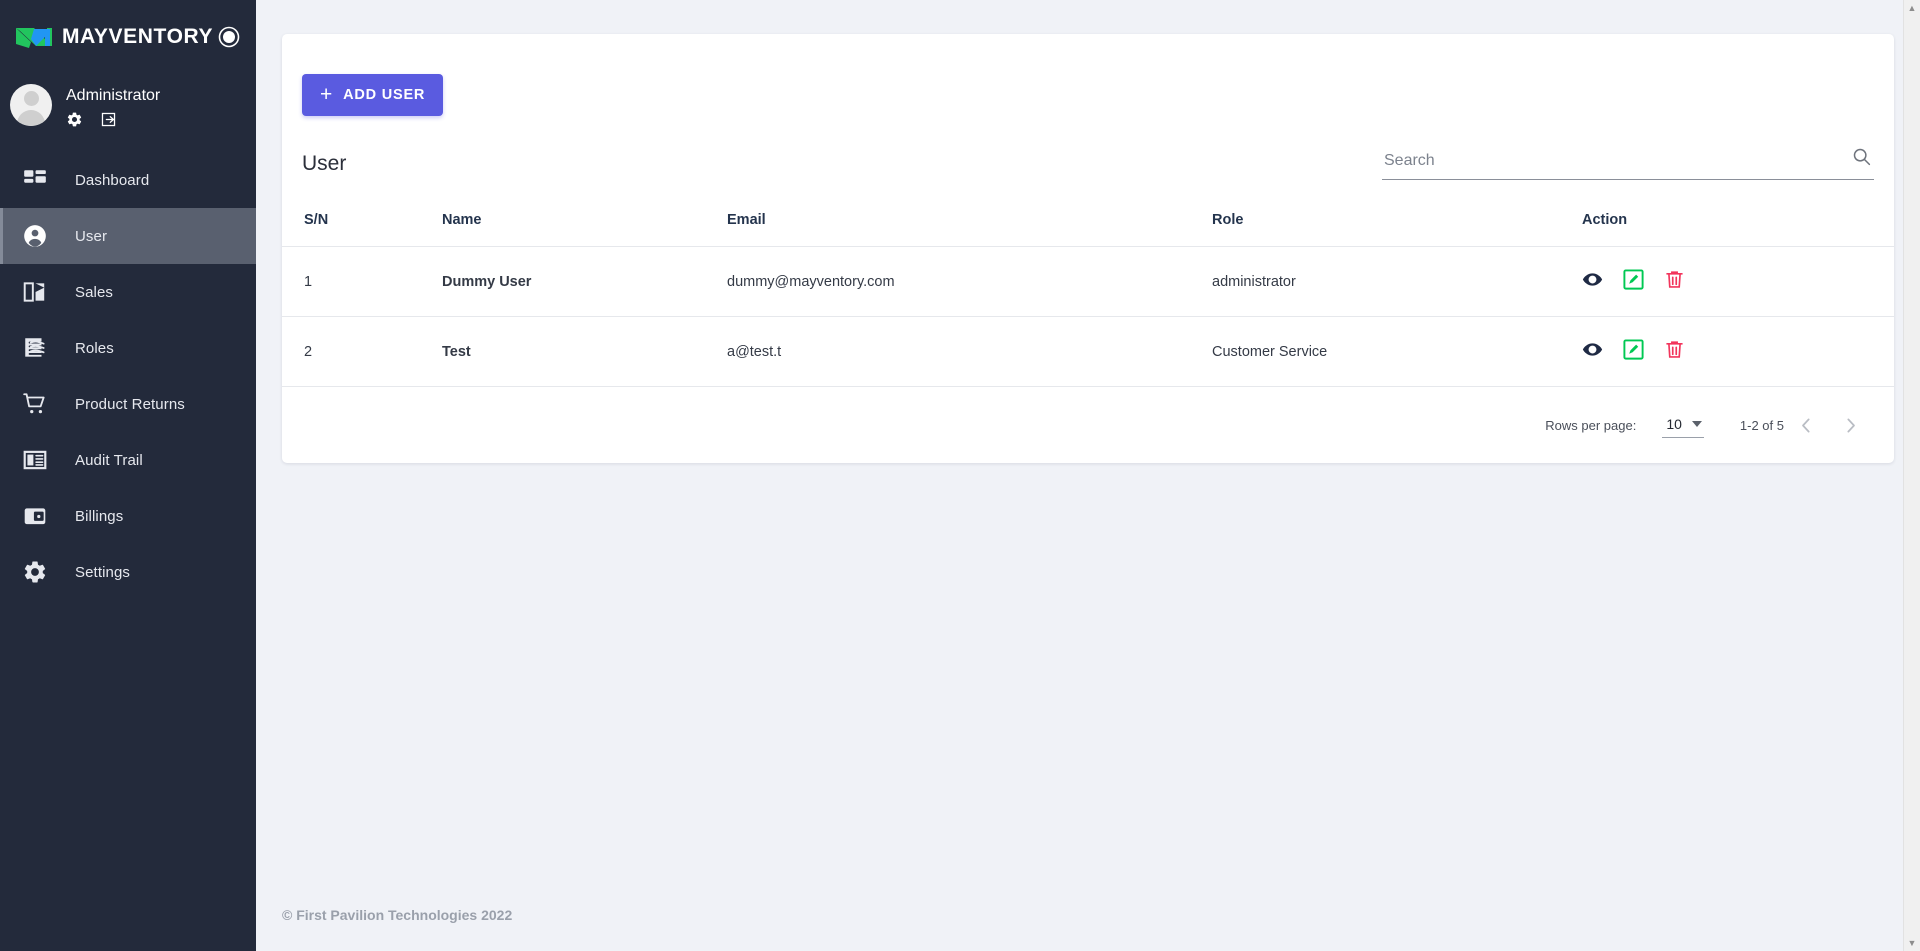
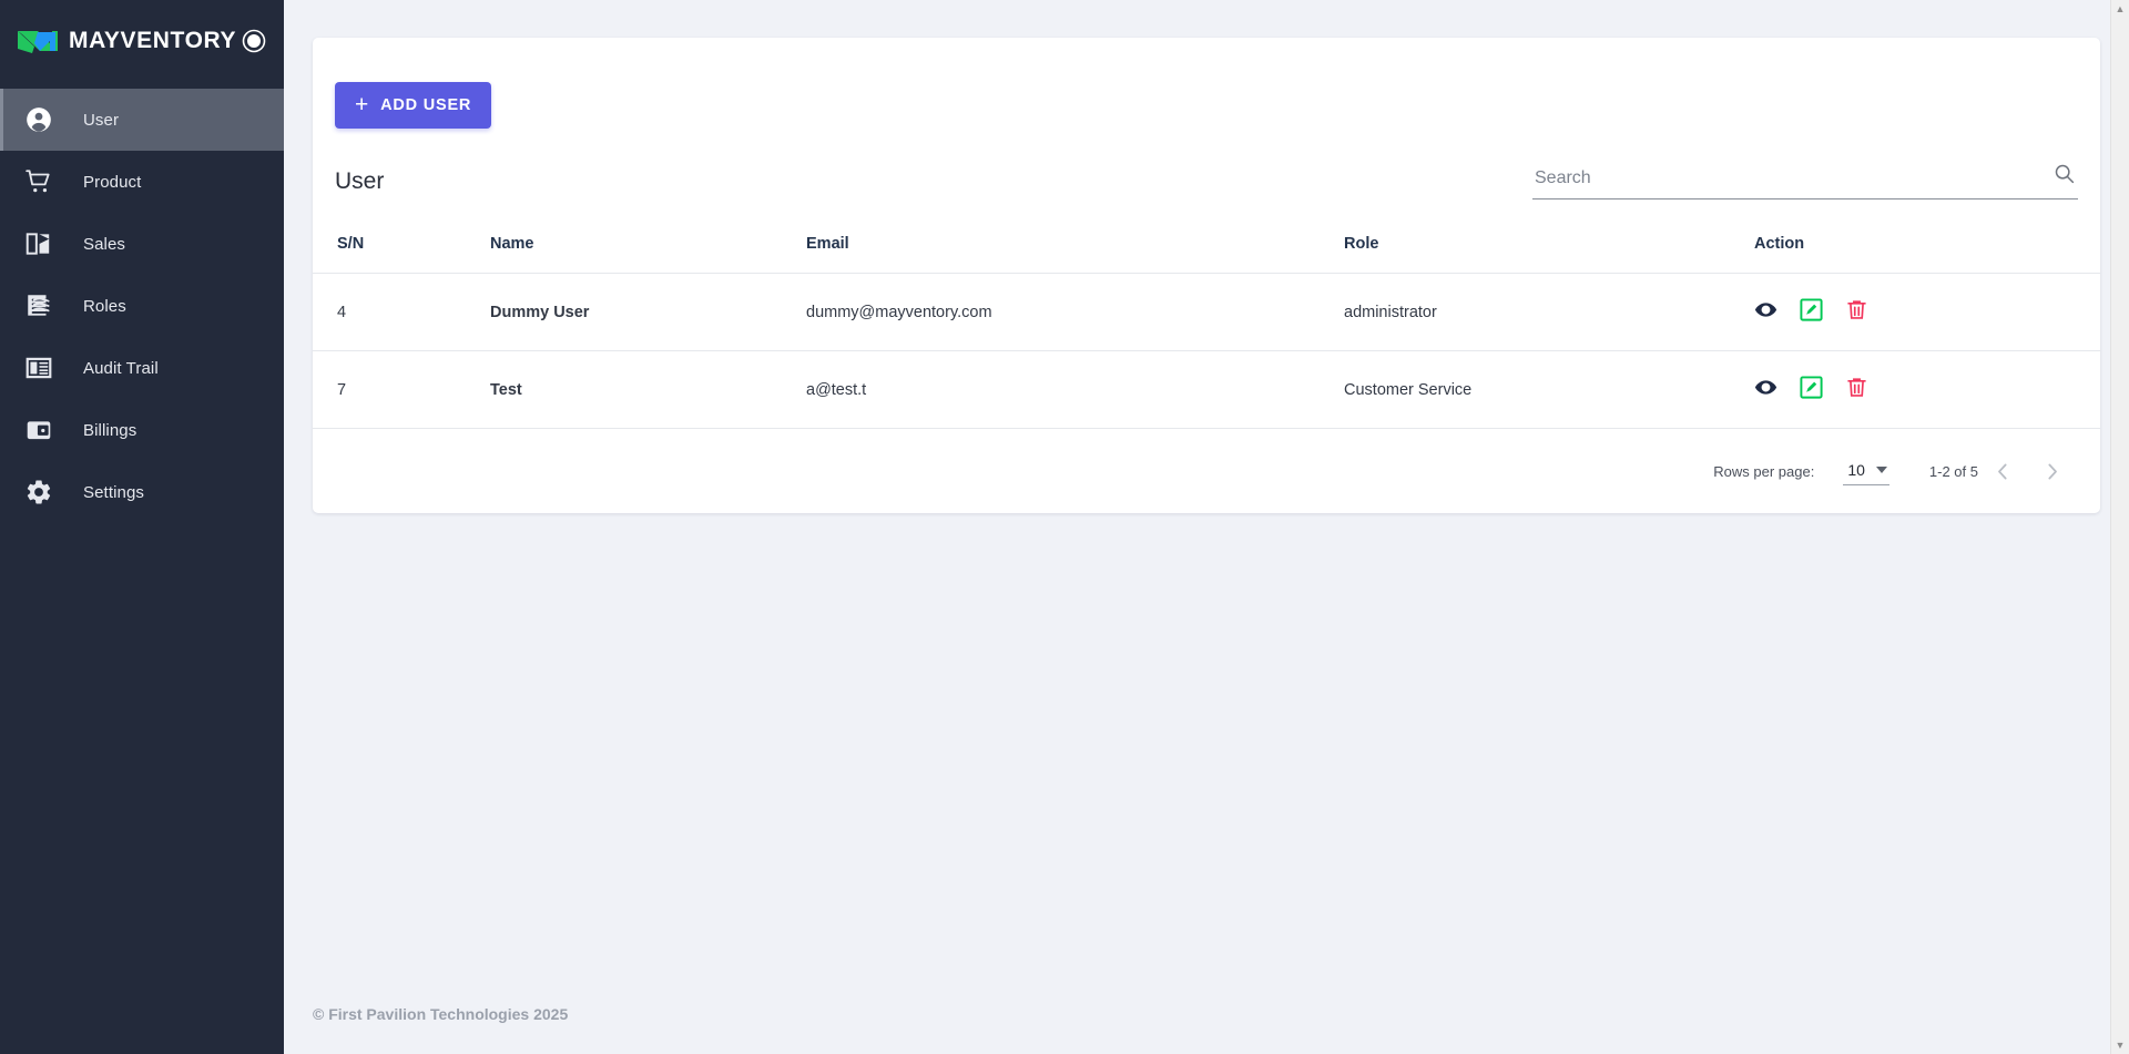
  MAYVENTORY
- Administrator
- Dashboard
  User
+ Product
  Sales
  Roles
- Product Returns
  Audit Trail
  Billings
  Settings
  +
  ADD USER
  User
  Search
  S/N	Name	Email	Role	Action
- 1	Dummy User	dummy@mayventory.com	administrator
+ 4	Dummy User	dummy@mayventory.com	administrator
- 2	Test	a@test.t	Customer Service
+ 7	Test	a@test.t	Customer Service
  Rows per page:
  10
  1-2 of 5
- © First Pavilion Technologies 2022
+ © First Pavilion Technologies 2025
  ▲
  ▼
